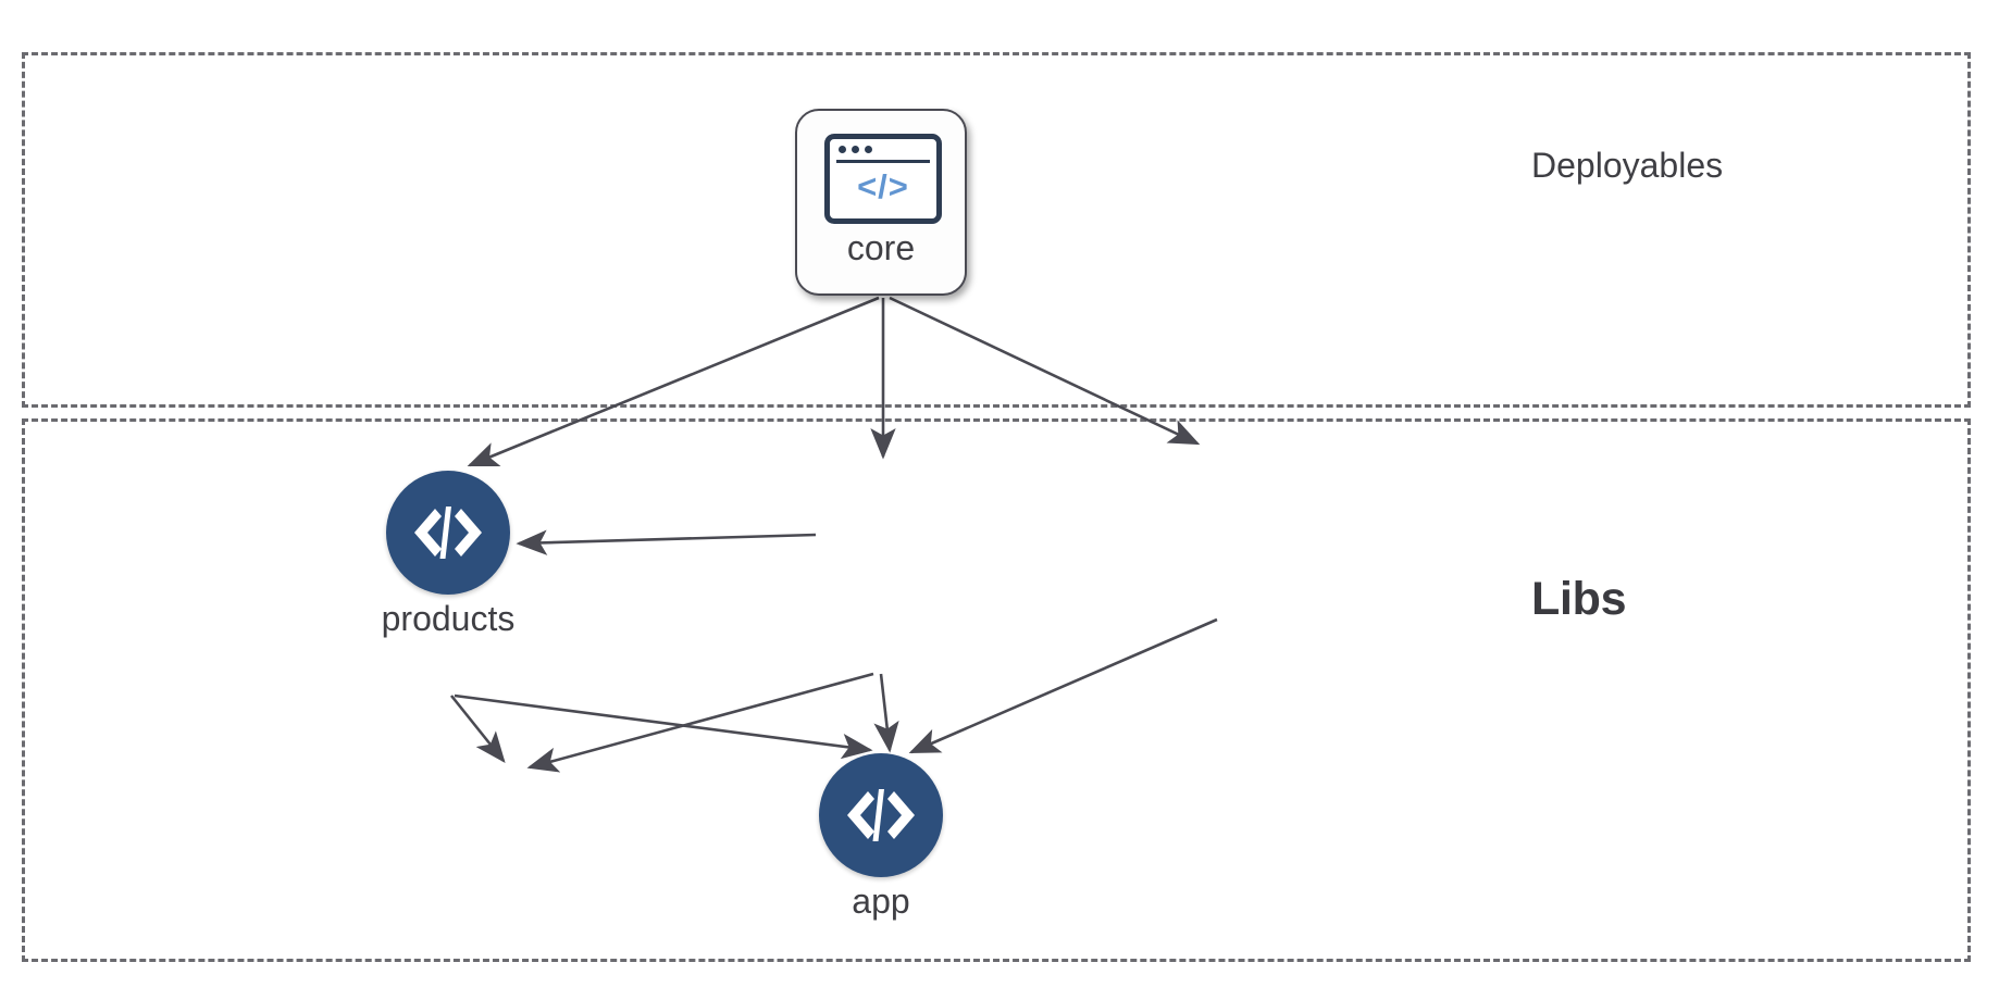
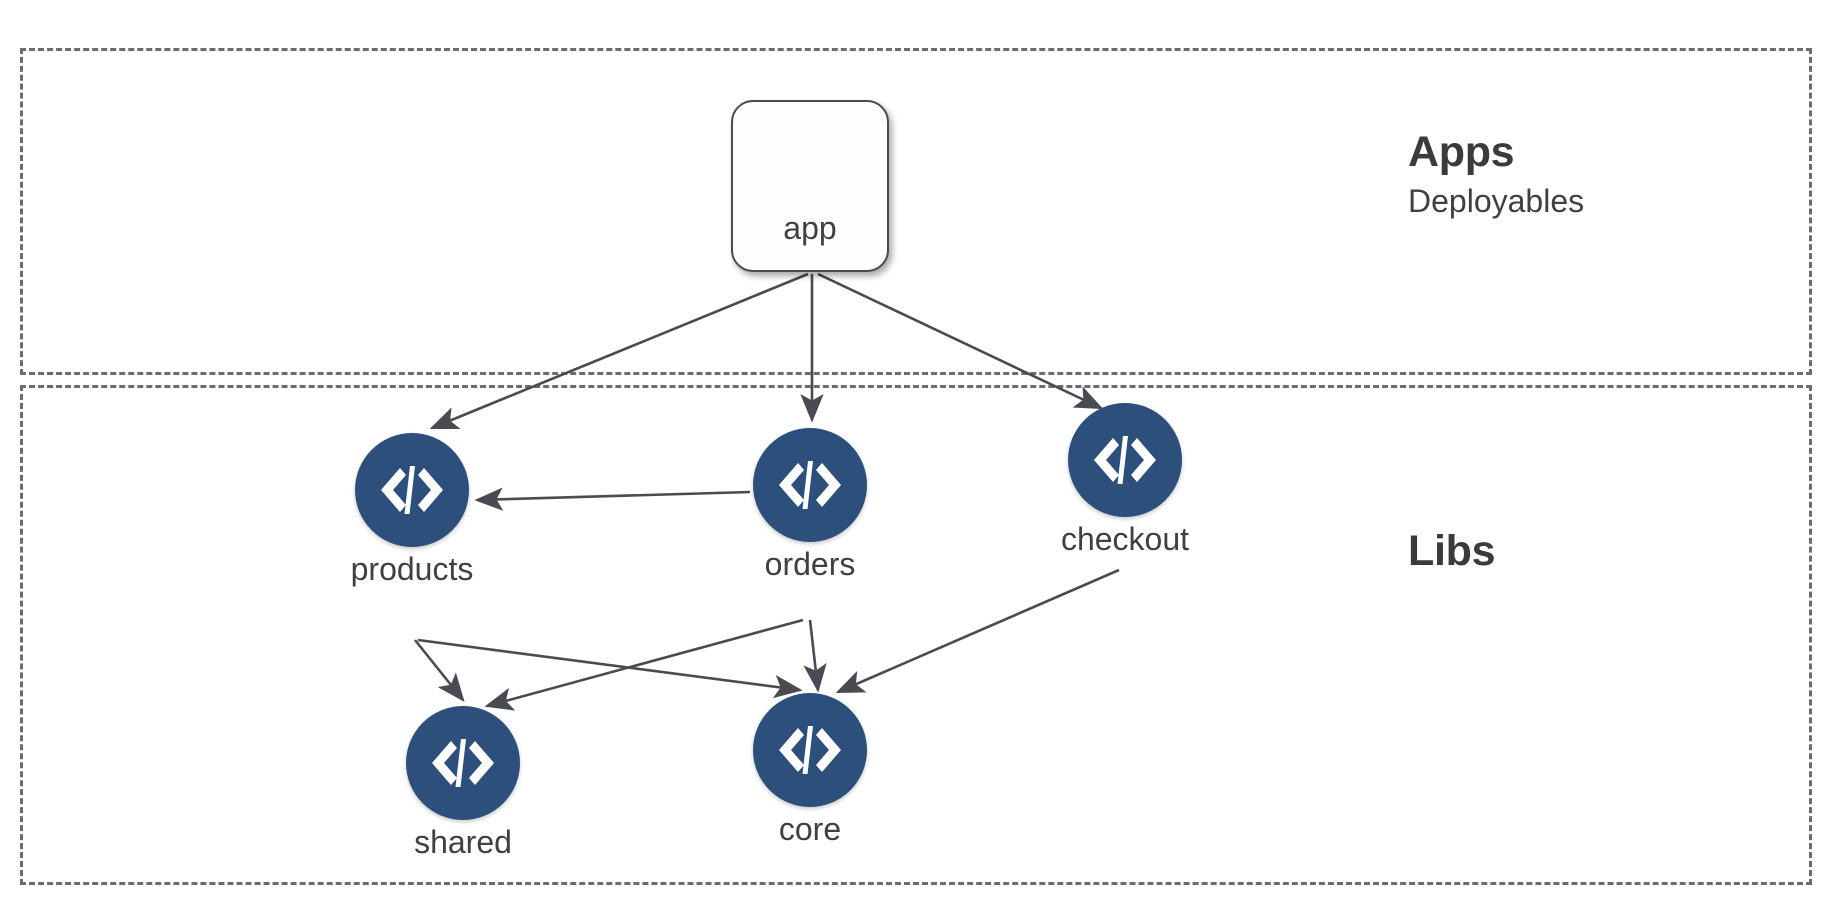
+ Apps
  Deployables
  Libs
- </>
- core
+ app
  products
+ orders
+ checkout
+ shared
- app
+ core
